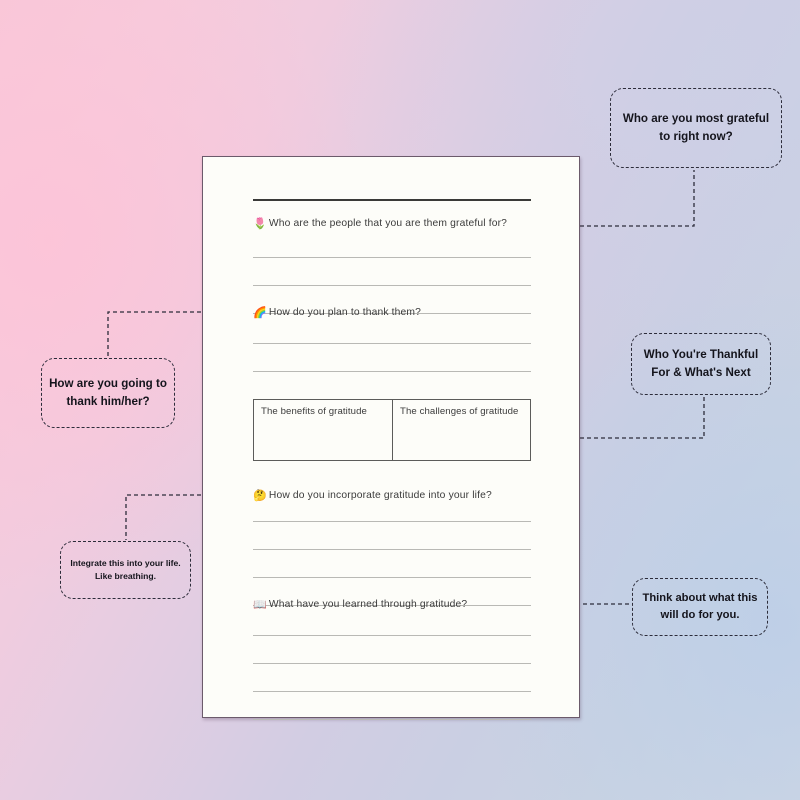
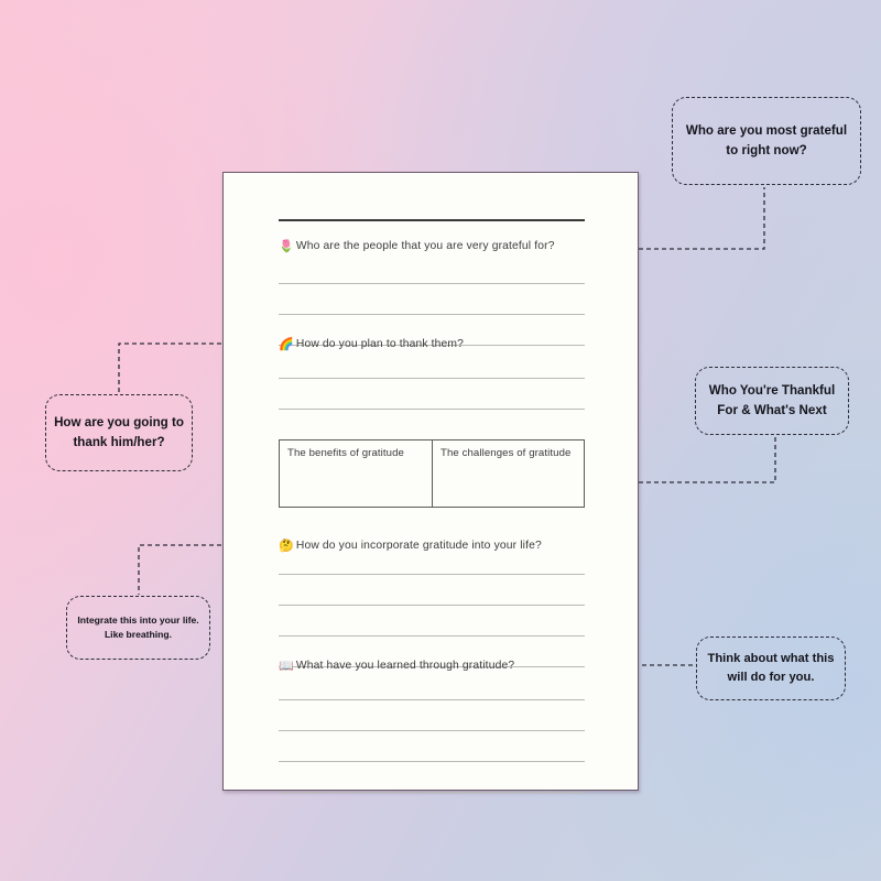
- 🌷 Who are the people that you are them grateful for?
+ 🌷 Who are the people that you are very grateful for?
  🌈 How do you plan to thank them?
  The benefits of gratitude
  The challenges of gratitude
  🤔 How do you incorporate gratitude into your life?
  📖 What have you learned through gratitude?
  Who are you most grateful
  to right now?
  Who You're Thankful
  For & What's Next
  Think about what this
  will do for you.
  How are you going to
  thank him/her?
  Integrate this into your life.
  Like breathing.
